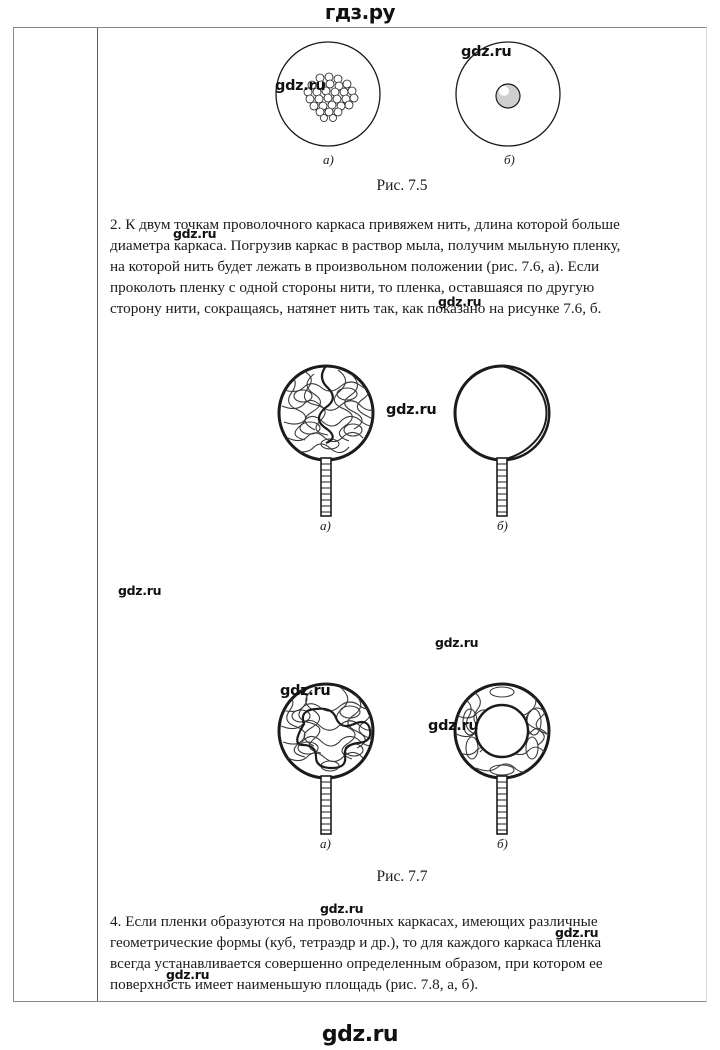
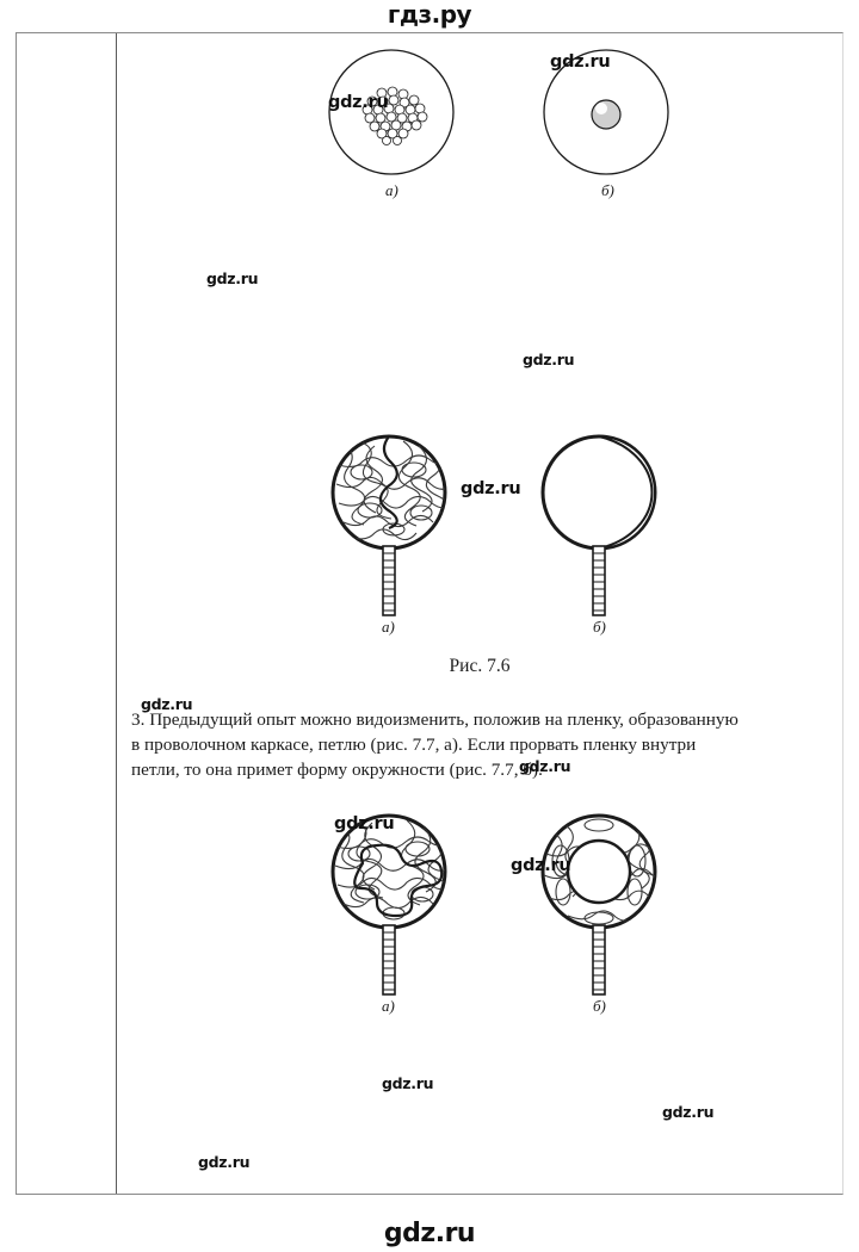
  гдз.ру
  а)
  б)
- Рис. 7.5
- 2. К двум точкам проволочного каркаса привяжем нить, длина которой больше диаметра каркаса. Погрузив каркас в раствор мыла, получим мыльную пленку, на которой нить будет лежать в произвольном положении (рис. 7.6, а). Если проколоть пленку с одной стороны нити, то пленка, оставшаяся по другую сторону нити, сокращаясь, натянет нить так, как показано на рисунке 7.6, б.
  а)
  б)
+ Рис. 7.6
+ 3. Предыдущий опыт можно видоизменить, положив на пленку, образованную в проволочном каркасе, петлю (рис. 7.7, а). Если прорвать пленку внутри петли, то она примет форму окружности (рис. 7.7, б).
  а)
  б)
- Рис. 7.7
- 4. Если пленки образуются на проволочных каркасах, имеющих различные геометрические формы (куб, тетраэдр и др.), то для каждого каркаса пленка всегда устанавливается совершенно определенным образом, при котором ее поверхность имеет наименьшую площадь (рис. 7.8, а, б).
  gdz.ru
  gdz.ru
  gdz.ru
  gdz.ru
  gdz.ru
  gdz.ru
  gdz.ru
  gdz.ru
  gdz.ru
  gdz.ru
  gdz.ru
  gdz.ru
  gdz.ru
